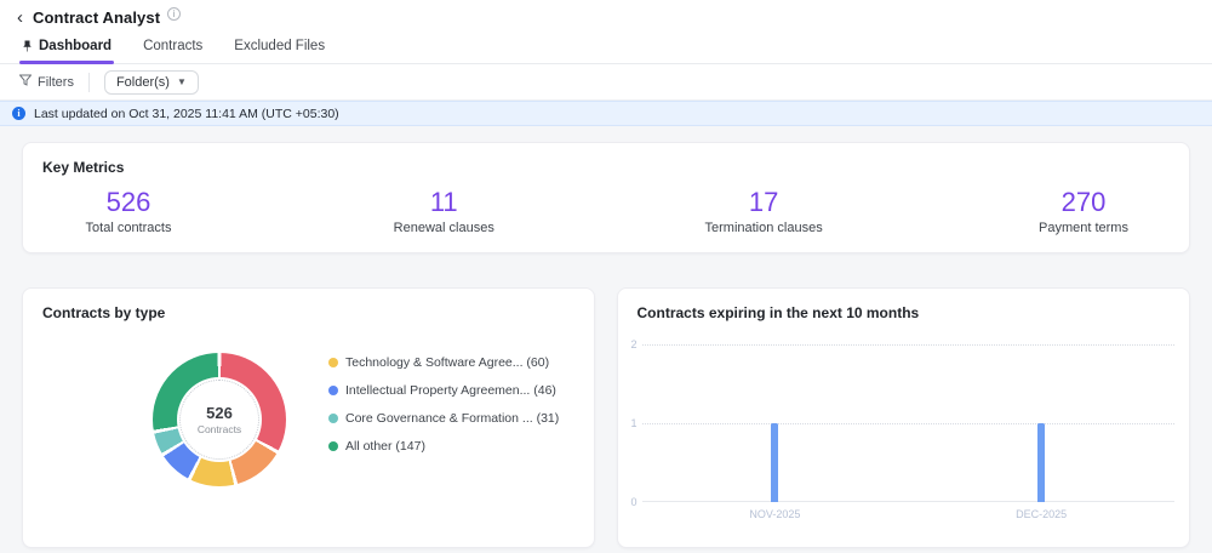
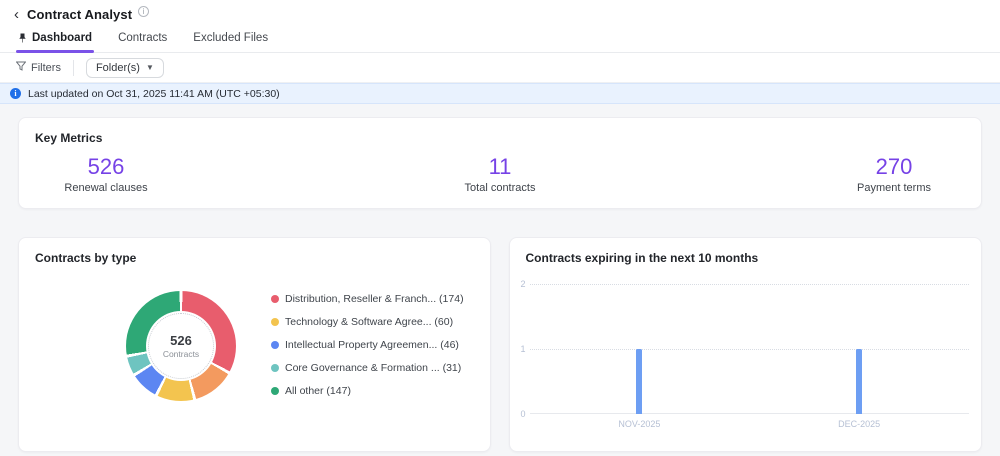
  ‹
  Contract Analyst
  i
  Dashboard
  Contracts
  Excluded Files
  Filters
  Folder(s)
  ▼
  i
  Last updated on Oct 31, 2025 11:41 AM (UTC +05:30)
  Key Metrics
  526
- Total contracts
+ Renewal clauses
  11
- Renewal clauses
+ Total contracts
- 17
- Termination clauses
  270
  Payment terms
  Contracts by type
  526
  Contracts
+ Distribution, Reseller & Franch... (174)
  Technology & Software Agree... (60)
  Intellectual Property Agreemen... (46)
  Core Governance & Formation ... (31)
  All other (147)
  Contracts expiring in the next 10 months
  0
  1
  2
  NOV-2025
  DEC-2025
